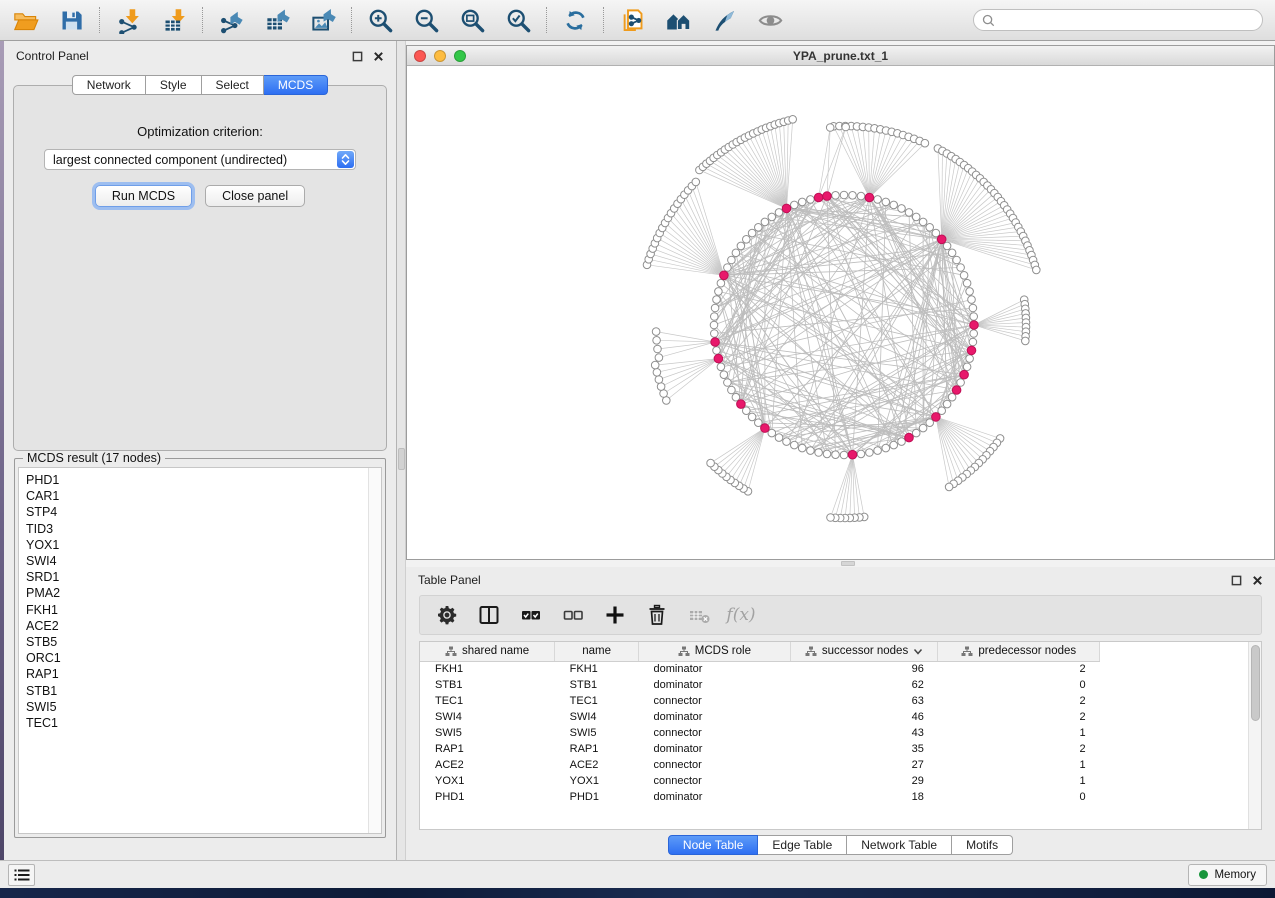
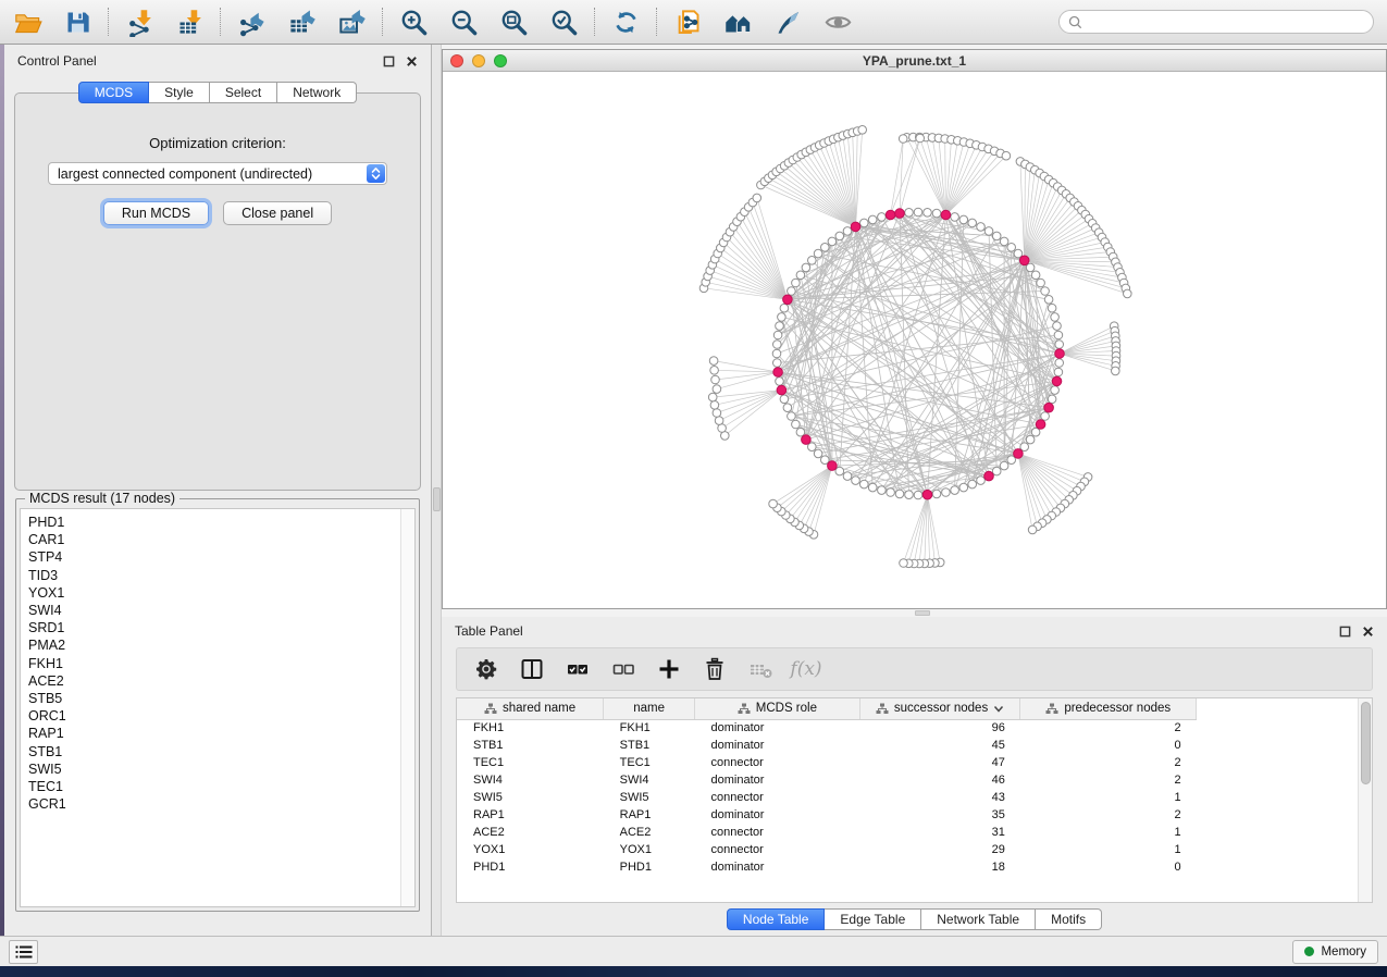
  Control Panel
- Network
+ MCDS
  Style
  Select
- MCDS
+ Network
  Optimization criterion:
  largest connected component (undirected)
  Run MCDS
  Close panel
  MCDS result (17 nodes)
  PHD1
  CAR1
  STP4
  TID3
  YOX1
  SWI4
  SRD1
  PMA2
  FKH1
  ACE2
  STB5
  ORC1
  RAP1
  STB1
  SWI5
  TEC1
+ GCR1
  YPA_prune.txt_1
  Table Panel
  f(x)
  shared name	name	MCDS role	successor nodes	predecessor nodes
  FKH1	FKH1	dominator	96	2
- STB1	STB1	dominator	62	0
+ STB1	STB1	dominator	45	0
- TEC1	TEC1	connector	63	2
+ TEC1	TEC1	connector	47	2
  SWI4	SWI4	dominator	46	2
  SWI5	SWI5	connector	43	1
  RAP1	RAP1	dominator	35	2
- ACE2	ACE2	connector	27	1
+ ACE2	ACE2	connector	31	1
  YOX1	YOX1	connector	29	1
  PHD1	PHD1	dominator	18	0
  Node Table
  Edge Table
  Network Table
  Motifs
  Memory
